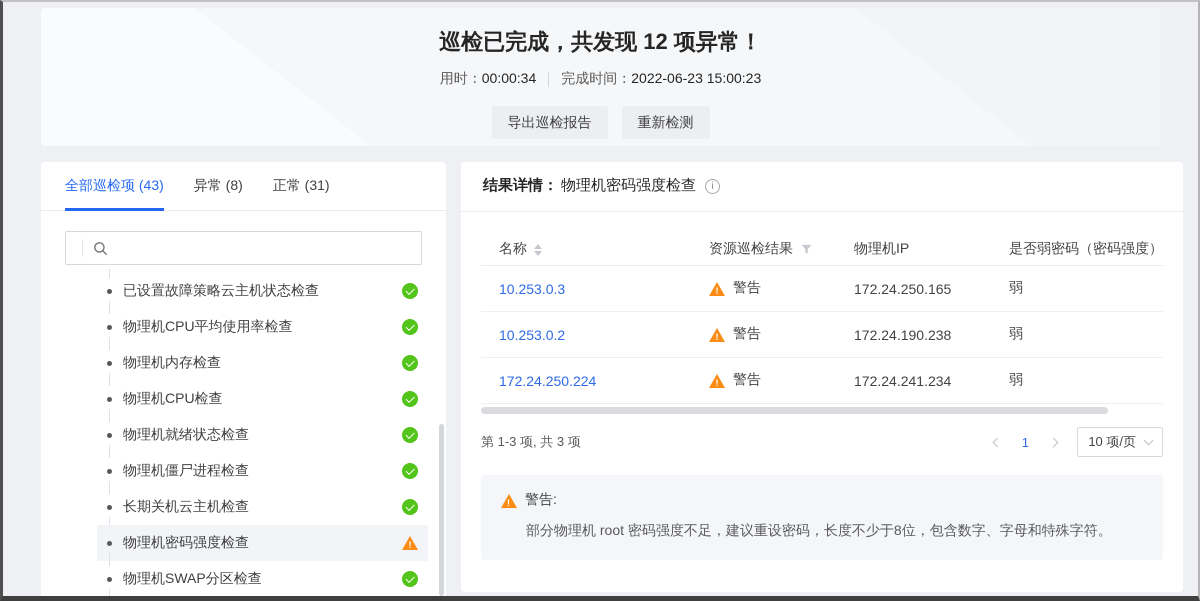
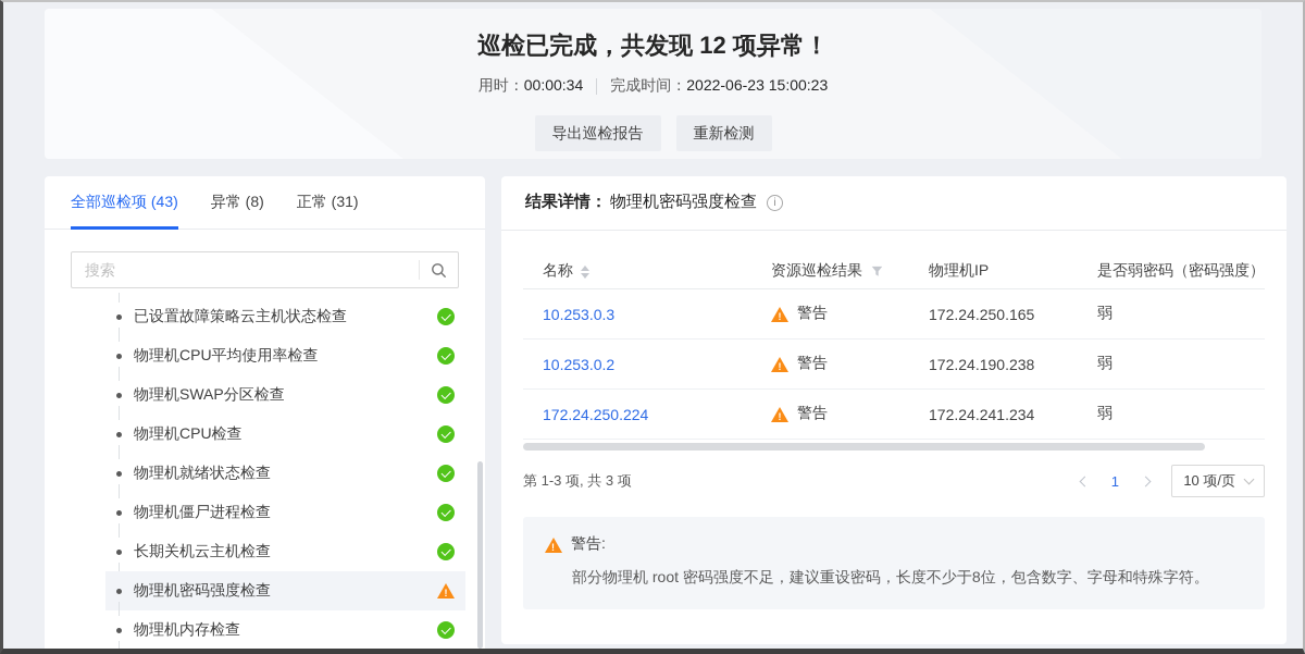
  巡检已完成，共发现 12 项异常！
  用时：00:00:34
  完成时间：2022-06-23 15:00:23
  导出巡检报告
  重新检测
  全部巡检项 (43)
  异常 (8)
  正常 (31)
+ 搜索
  已设置故障策略云主机状态检查
  物理机CPU平均使用率检查
- 物理机内存检查
+ 物理机SWAP分区检查
  物理机CPU检查
  物理机就绪状态检查
  物理机僵尸进程检查
  长期关机云主机检查
  物理机密码强度检查
- 物理机SWAP分区检查
+ 物理机内存检查
  结果详情：
  物理机密码强度检查
  名称
  资源巡检结果
  物理机IP
  是否弱密码（密码强度）
  10.253.0.3
  警告
  172.24.250.165
  弱
  10.253.0.2
  警告
  172.24.190.238
  弱
  172.24.250.224
  警告
  172.24.241.234
  弱
  第 1-3 项, 共 3 项
  1
  10 项/页
  警告:
  部分物理机 root 密码强度不足，建议重设密码，长度不少于8位，包含数字、字母和特殊字符。
